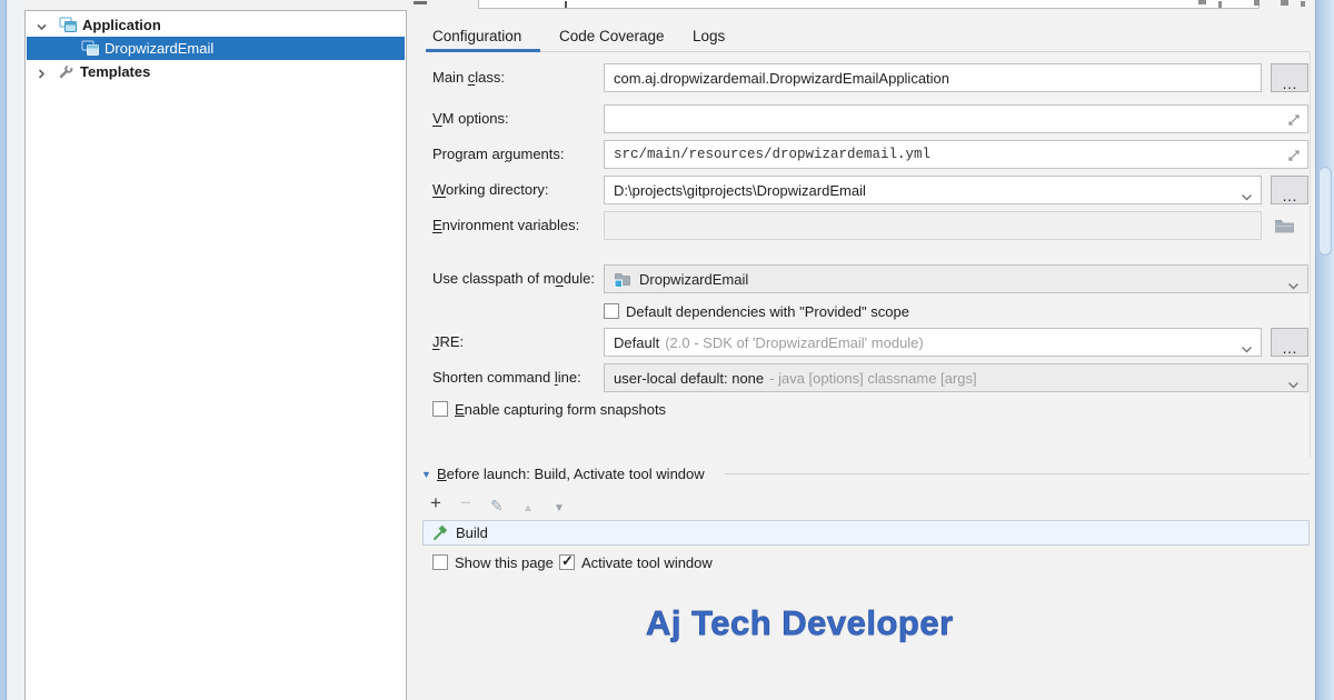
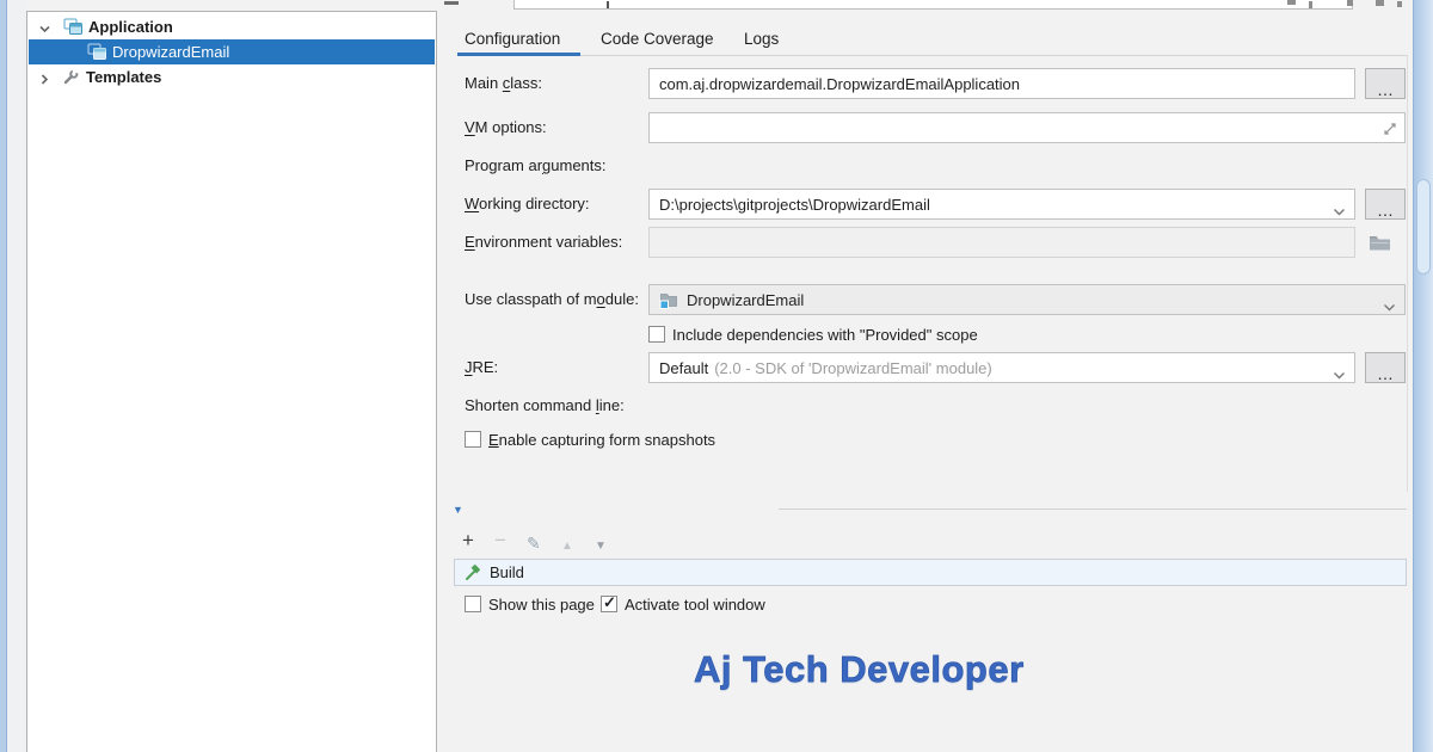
  Application
  DropwizardEmail
  Templates
  Configuration
  Code Coverage
  Logs
  Main class:
  com.aj.dropwizardemail.DropwizardEmailApplication
  …
  VM options:
  Program arguments:
- src/main/resources/dropwizardemail.yml
  Working directory:
  D:\projects\gitprojects\DropwizardEmail
  …
  Environment variables:
  Use classpath of module:
  DropwizardEmail
- Default dependencies with "Provided" scope
+ Include dependencies with "Provided" scope
  JRE:
  Default
  (2.0 - SDK of 'DropwizardEmail' module)
  …
  Shorten command line:
- user-local default: none
- - java [options] classname [args]
  Enable capturing form snapshots
  ▼
- Before launch: Build, Activate tool window
  +
  −
  ✎
  ▲
  ▼
  Build
  Show this page
  ✓
  Activate tool window
  Aj Tech Developer
